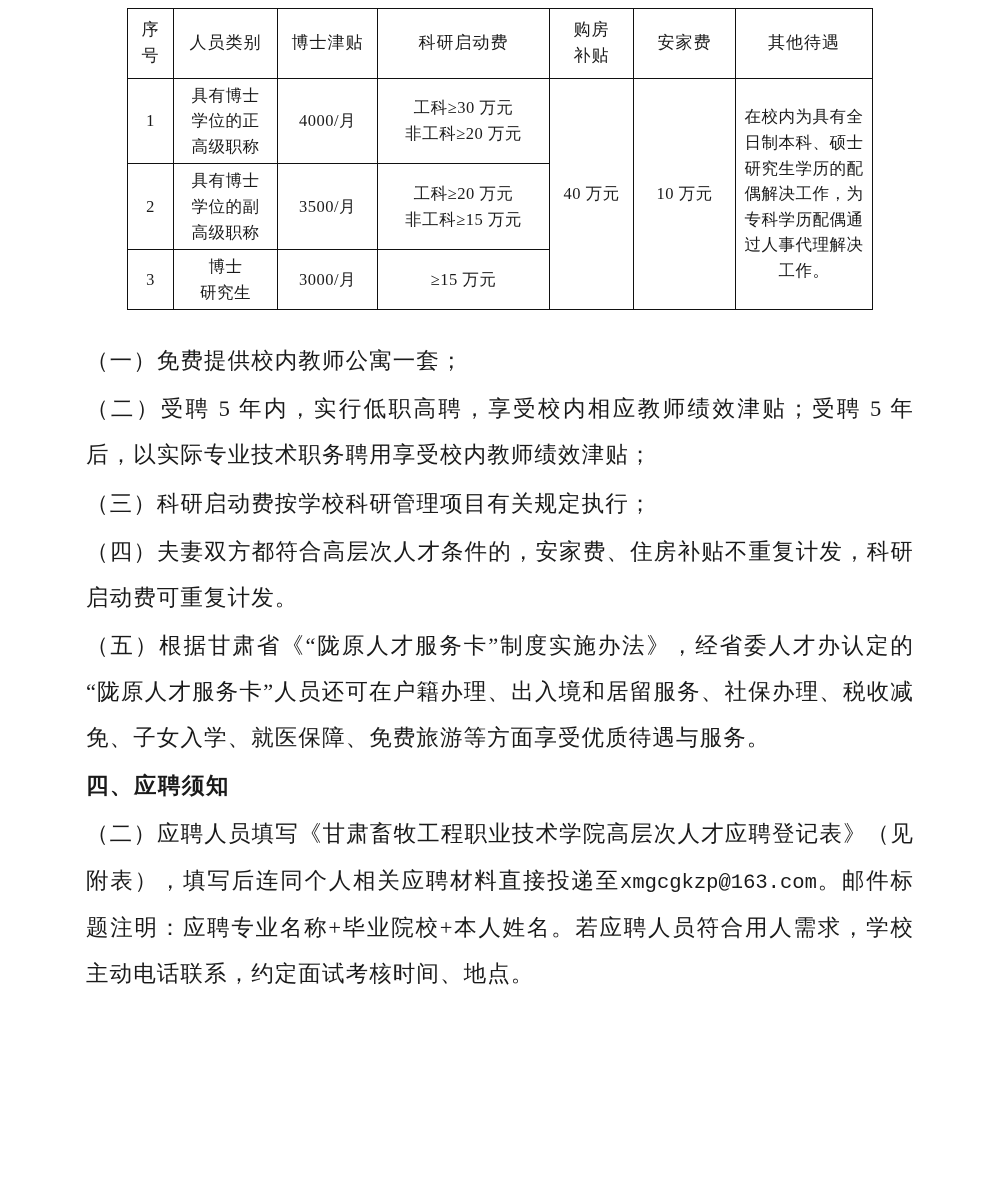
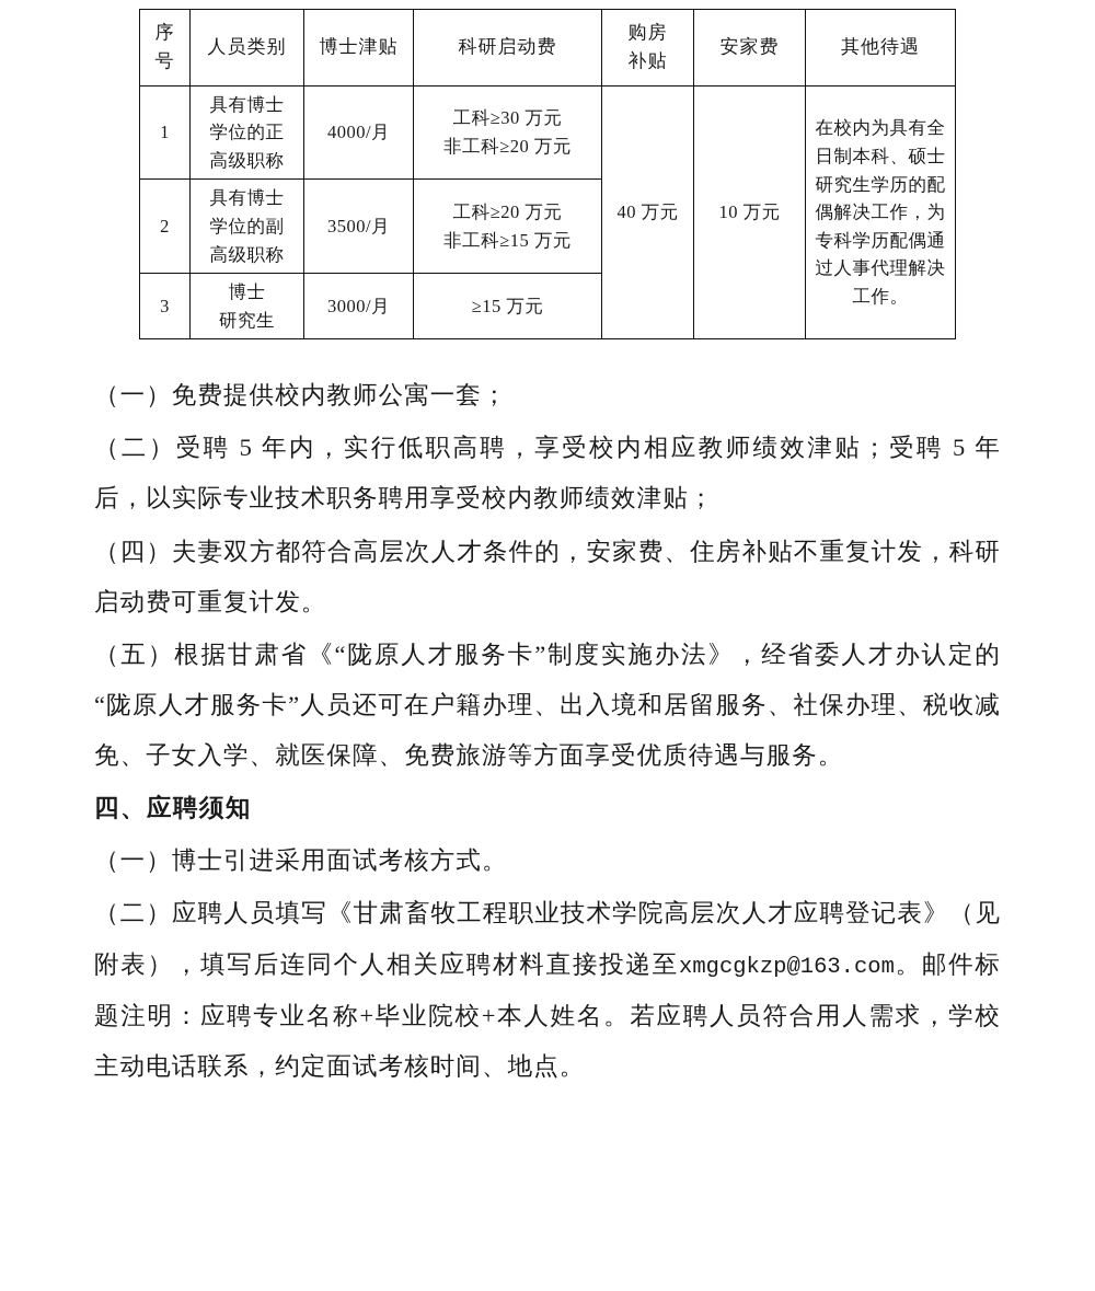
  序 号	人员类别	博士津贴	科研启动费	购房 补贴	安家费	其他待遇
  1	具有博士 学位的正 高级职称	4000/月	工科≥30 万元 非工科≥20 万元	40 万元	10 万元	在校内为具有全日制本科、硕士研究生学历的配偶解决工作，为专科学历配偶通过人事代理解决工作。
  2	具有博士 学位的副 高级职称	3500/月	工科≥20 万元 非工科≥15 万元
  3	博士 研究生	3000/月	≥15 万元
  （一）免费提供校内教师公寓一套；
  （二）受聘 5 年内，实行低职高聘，享受校内相应教师绩效津贴；受聘 5 年后，以实际专业技术职务聘用享受校内教师绩效津贴；
- （三）科研启动费按学校科研管理项目有关规定执行；
  （四）夫妻双方都符合高层次人才条件的，安家费、住房补贴不重复计发，科研启动费可重复计发。
  （五）根据甘肃省《“陇原人才服务卡”制度实施办法》，经省委人才办认定的“陇原人才服务卡”人员还可在户籍办理、出入境和居留服务、社保办理、税收减免、子女入学、就医保障、免费旅游等方面享受优质待遇与服务。
  四、应聘须知
+ （一）博士引进采用面试考核方式。
  （二）应聘人员填写《甘肃畜牧工程职业技术学院高层次人才应聘登记表》（见附表），填写后连同个人相关应聘材料直接投递至xmgcgkzp@163.com。邮件标题注明：应聘专业名称+毕业院校+本人姓名。若应聘人员符合用人需求，学校主动电话联系，约定面试考核时间、地点。
